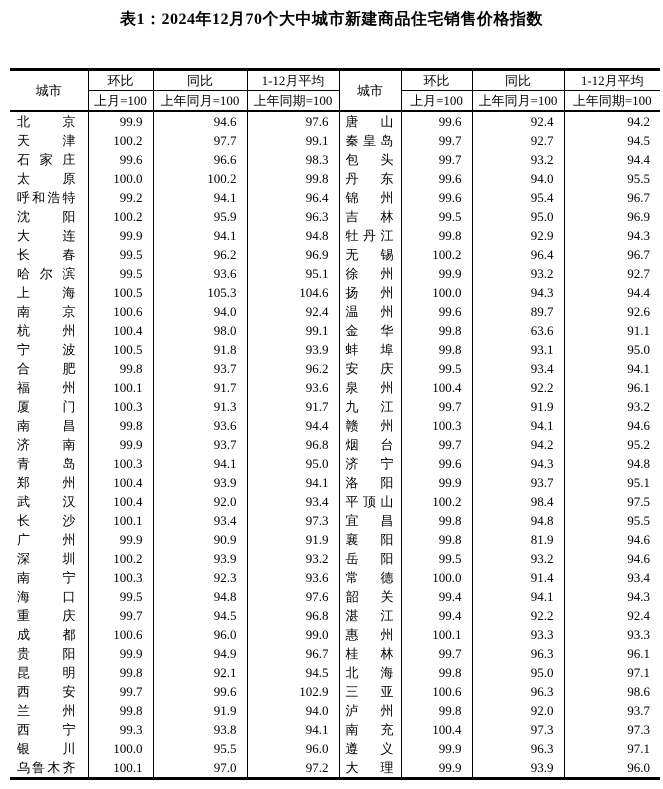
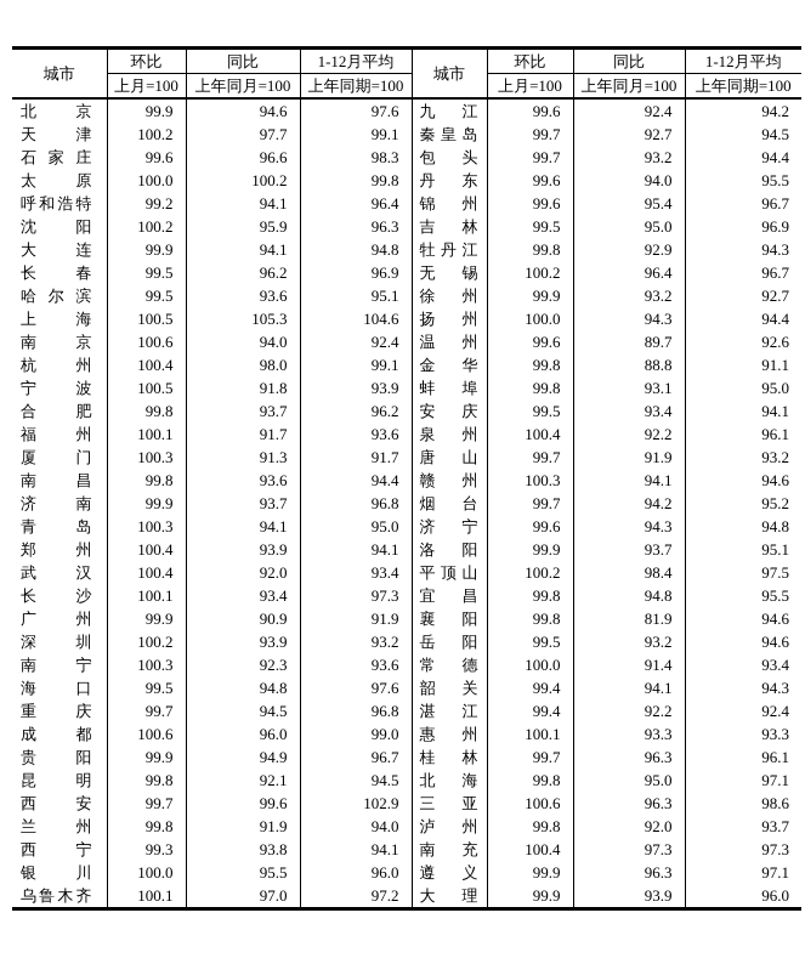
- 表1：2024年12月70个大中城市新建商品住宅销售价格指数
  城市	环比	同比	1-12月平均	城市	环比	同比	1-12月平均
  上月=100	上年同月=100	上年同期=100	上月=100	上年同月=100	上年同期=100
- 北京	99.9	94.6	97.6	唐山	99.6	92.4	94.2
+ 北京	99.9	94.6	97.6	九江	99.6	92.4	94.2
  天津	100.2	97.7	99.1	秦皇岛	99.7	92.7	94.5
  石家庄	99.6	96.6	98.3	包头	99.7	93.2	94.4
  太原	100.0	100.2	99.8	丹东	99.6	94.0	95.5
  呼和浩特	99.2	94.1	96.4	锦州	99.6	95.4	96.7
  沈阳	100.2	95.9	96.3	吉林	99.5	95.0	96.9
  大连	99.9	94.1	94.8	牡丹江	99.8	92.9	94.3
  长春	99.5	96.2	96.9	无锡	100.2	96.4	96.7
  哈尔滨	99.5	93.6	95.1	徐州	99.9	93.2	92.7
  上海	100.5	105.3	104.6	扬州	100.0	94.3	94.4
  南京	100.6	94.0	92.4	温州	99.6	89.7	92.6
- 杭州	100.4	98.0	99.1	金华	99.8	63.6	91.1
+ 杭州	100.4	98.0	99.1	金华	99.8	88.8	91.1
  宁波	100.5	91.8	93.9	蚌埠	99.8	93.1	95.0
  合肥	99.8	93.7	96.2	安庆	99.5	93.4	94.1
  福州	100.1	91.7	93.6	泉州	100.4	92.2	96.1
- 厦门	100.3	91.3	91.7	九江	99.7	91.9	93.2
+ 厦门	100.3	91.3	91.7	唐山	99.7	91.9	93.2
  南昌	99.8	93.6	94.4	赣州	100.3	94.1	94.6
  济南	99.9	93.7	96.8	烟台	99.7	94.2	95.2
  青岛	100.3	94.1	95.0	济宁	99.6	94.3	94.8
  郑州	100.4	93.9	94.1	洛阳	99.9	93.7	95.1
  武汉	100.4	92.0	93.4	平顶山	100.2	98.4	97.5
  长沙	100.1	93.4	97.3	宜昌	99.8	94.8	95.5
  广州	99.9	90.9	91.9	襄阳	99.8	81.9	94.6
  深圳	100.2	93.9	93.2	岳阳	99.5	93.2	94.6
  南宁	100.3	92.3	93.6	常德	100.0	91.4	93.4
  海口	99.5	94.8	97.6	韶关	99.4	94.1	94.3
  重庆	99.7	94.5	96.8	湛江	99.4	92.2	92.4
  成都	100.6	96.0	99.0	惠州	100.1	93.3	93.3
  贵阳	99.9	94.9	96.7	桂林	99.7	96.3	96.1
  昆明	99.8	92.1	94.5	北海	99.8	95.0	97.1
  西安	99.7	99.6	102.9	三亚	100.6	96.3	98.6
  兰州	99.8	91.9	94.0	泸州	99.8	92.0	93.7
  西宁	99.3	93.8	94.1	南充	100.4	97.3	97.3
  银川	100.0	95.5	96.0	遵义	99.9	96.3	97.1
  乌鲁木齐	100.1	97.0	97.2	大理	99.9	93.9	96.0
